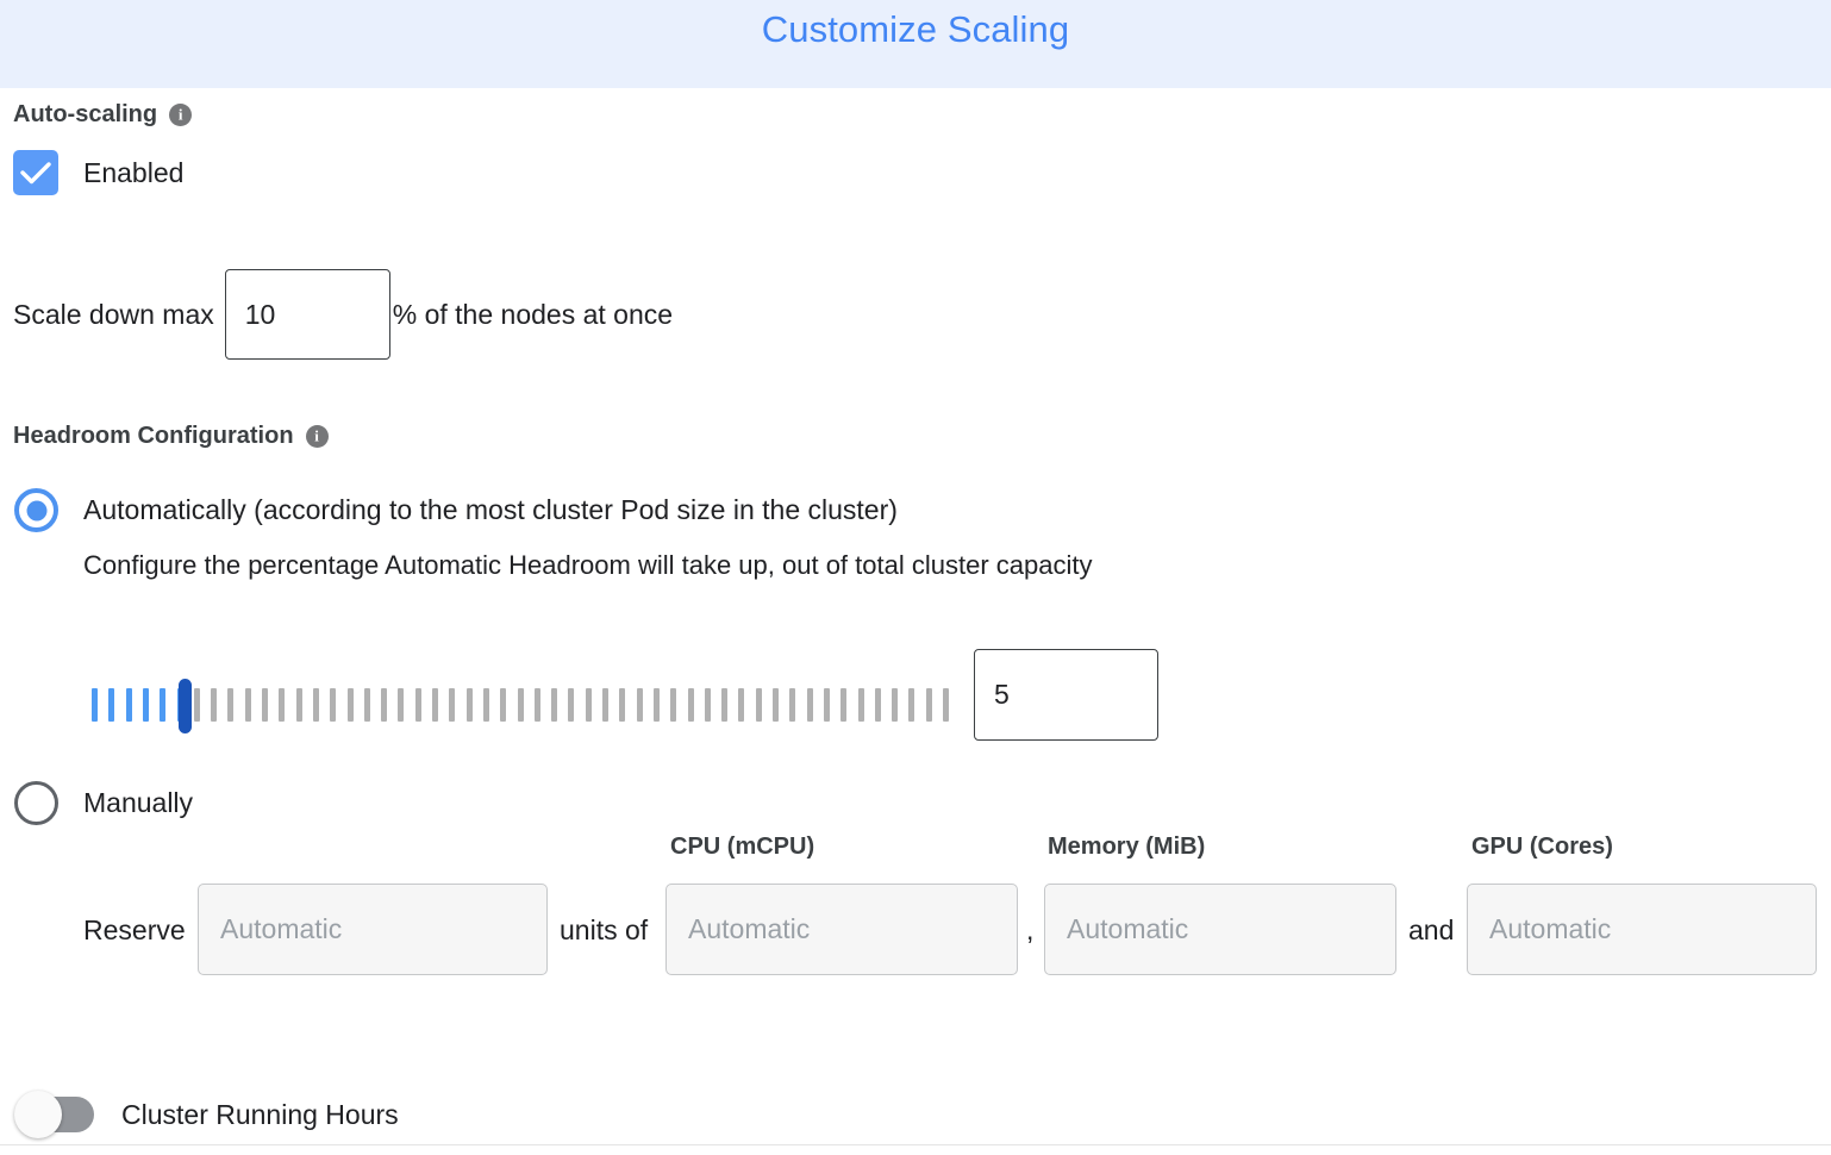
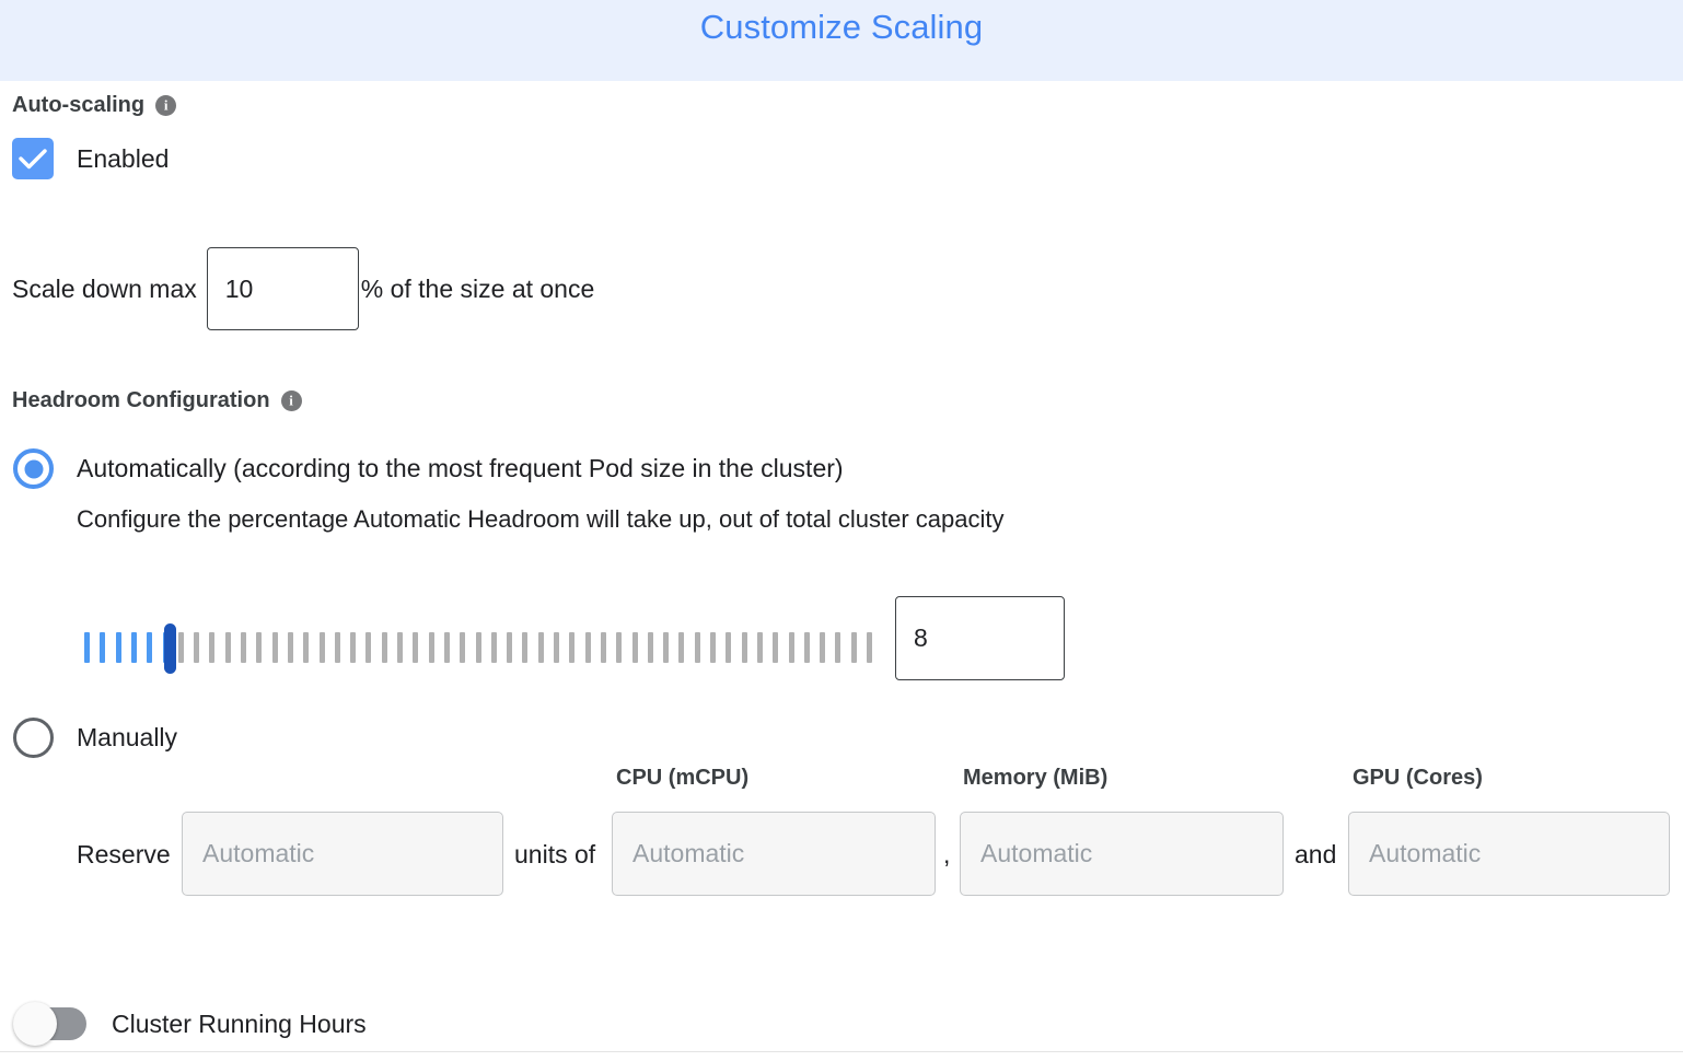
  Customize Scaling
  Auto-scaling
  i
  Enabled
  Scale down max
  10
- % of the nodes at once
+ % of the size at once
  Headroom Configuration
  i
- Automatically (according to the most cluster Pod size in the cluster)
+ Automatically (according to the most frequent Pod size in the cluster)
  Configure the percentage Automatic Headroom will take up, out of total cluster capacity
- 5
+ 8
  Manually
  CPU (mCPU)
  Memory (MiB)
  GPU (Cores)
  Reserve
  Automatic
  units of
  Automatic
  ,
  Automatic
  and
  Automatic
  Cluster Running Hours
